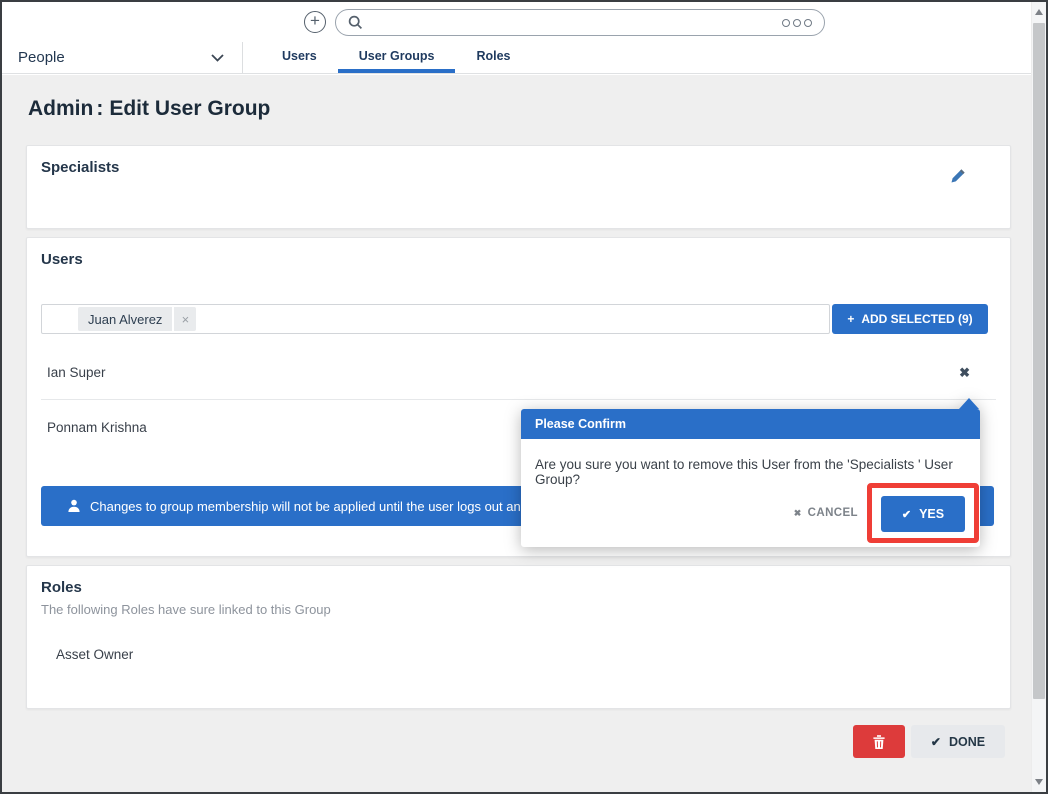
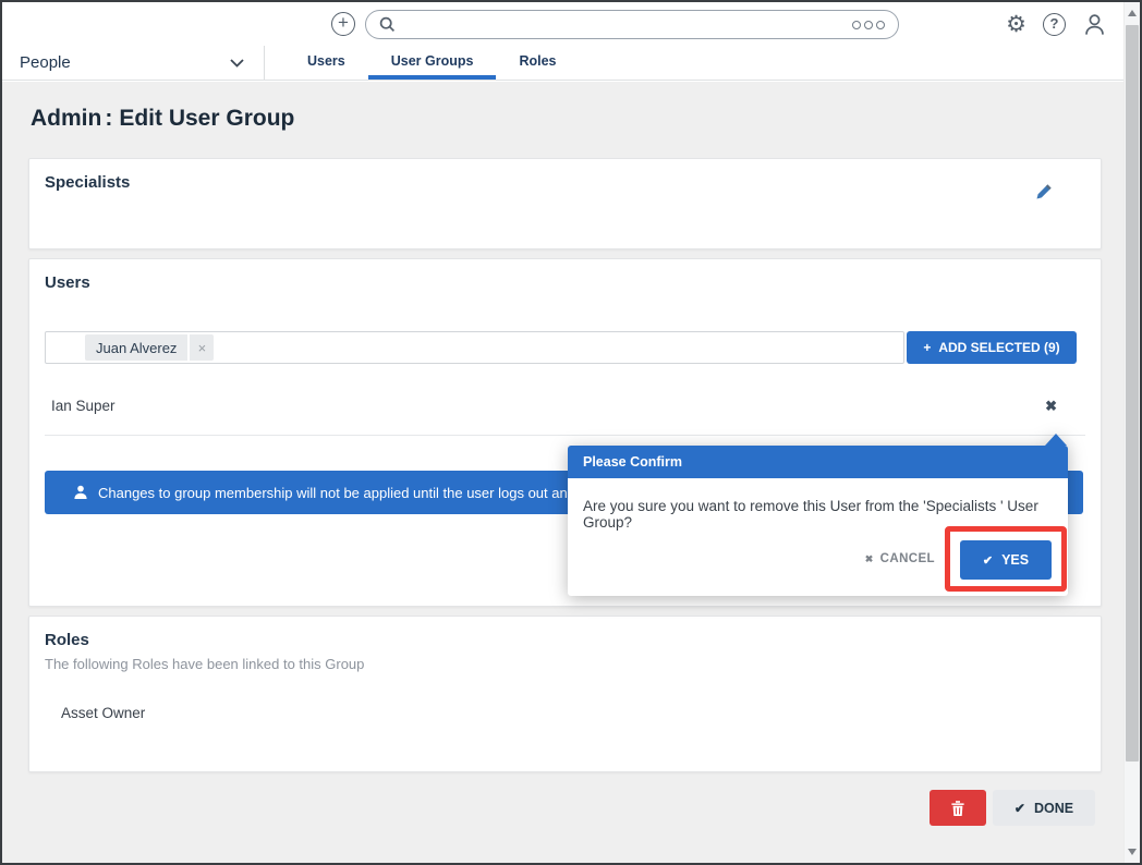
  +
+ ⚙
+ ?
  People
  Users
  User Groups
  Roles
  Admin : Edit User Group
  Specialists
  Users
  Juan Alverez
  ×
  +
  ADD SELECTED (9)
  Ian Super
  ✖
- Ponnam Krishna
  Changes to group membership will not be applied until the user logs out an
  Roles
- The following Roles have sure linked to this Group
+ The following Roles have been linked to this Group
  Asset Owner
  ✔
  DONE
  Please Confirm
  Are you sure you want to remove this User from the 'Specialists ' User Group?
  ✖
  CANCEL
  ✔
  YES
